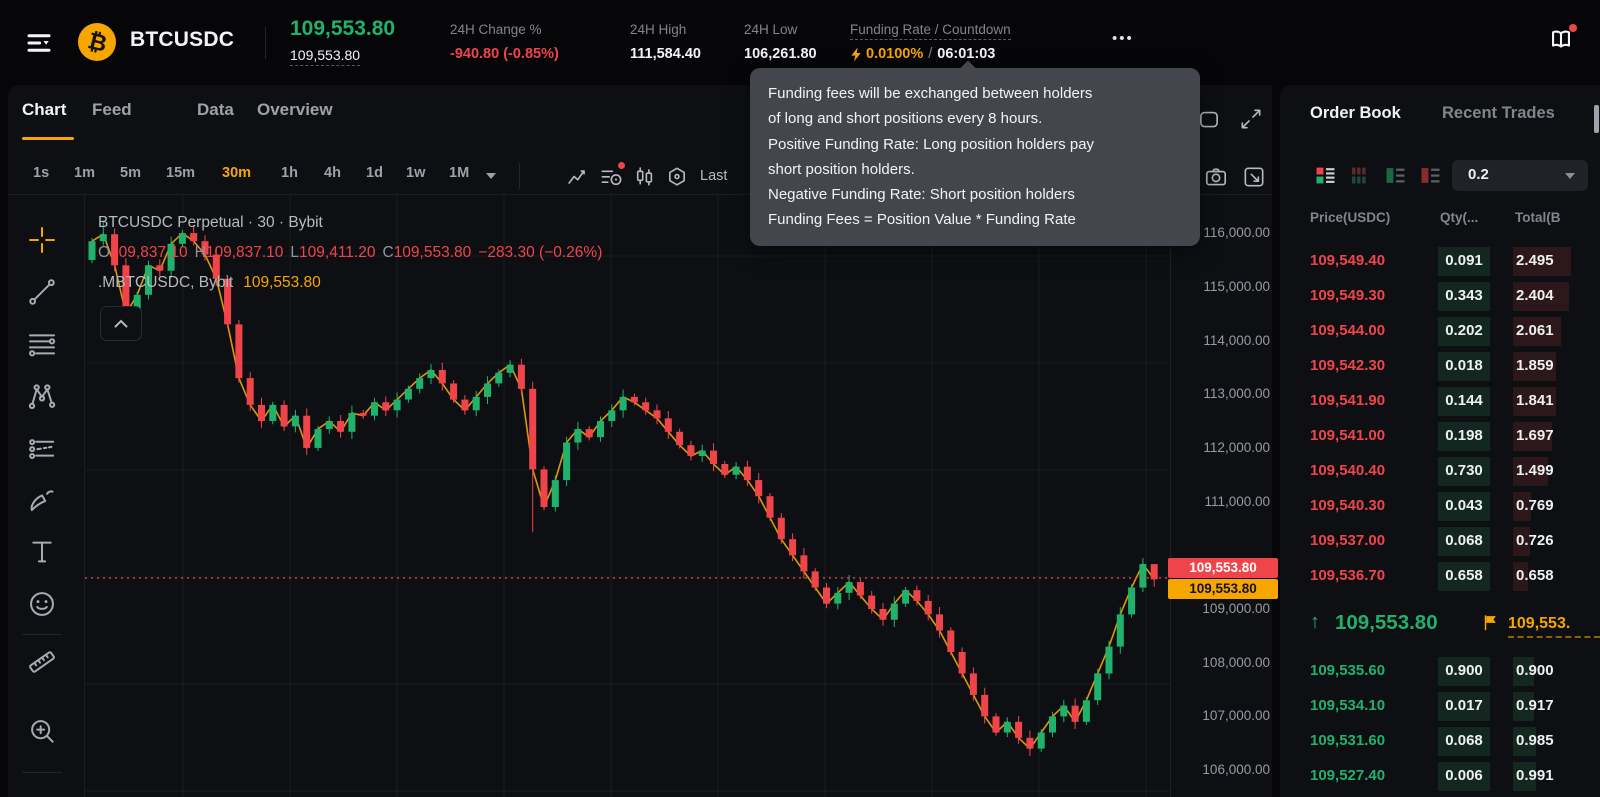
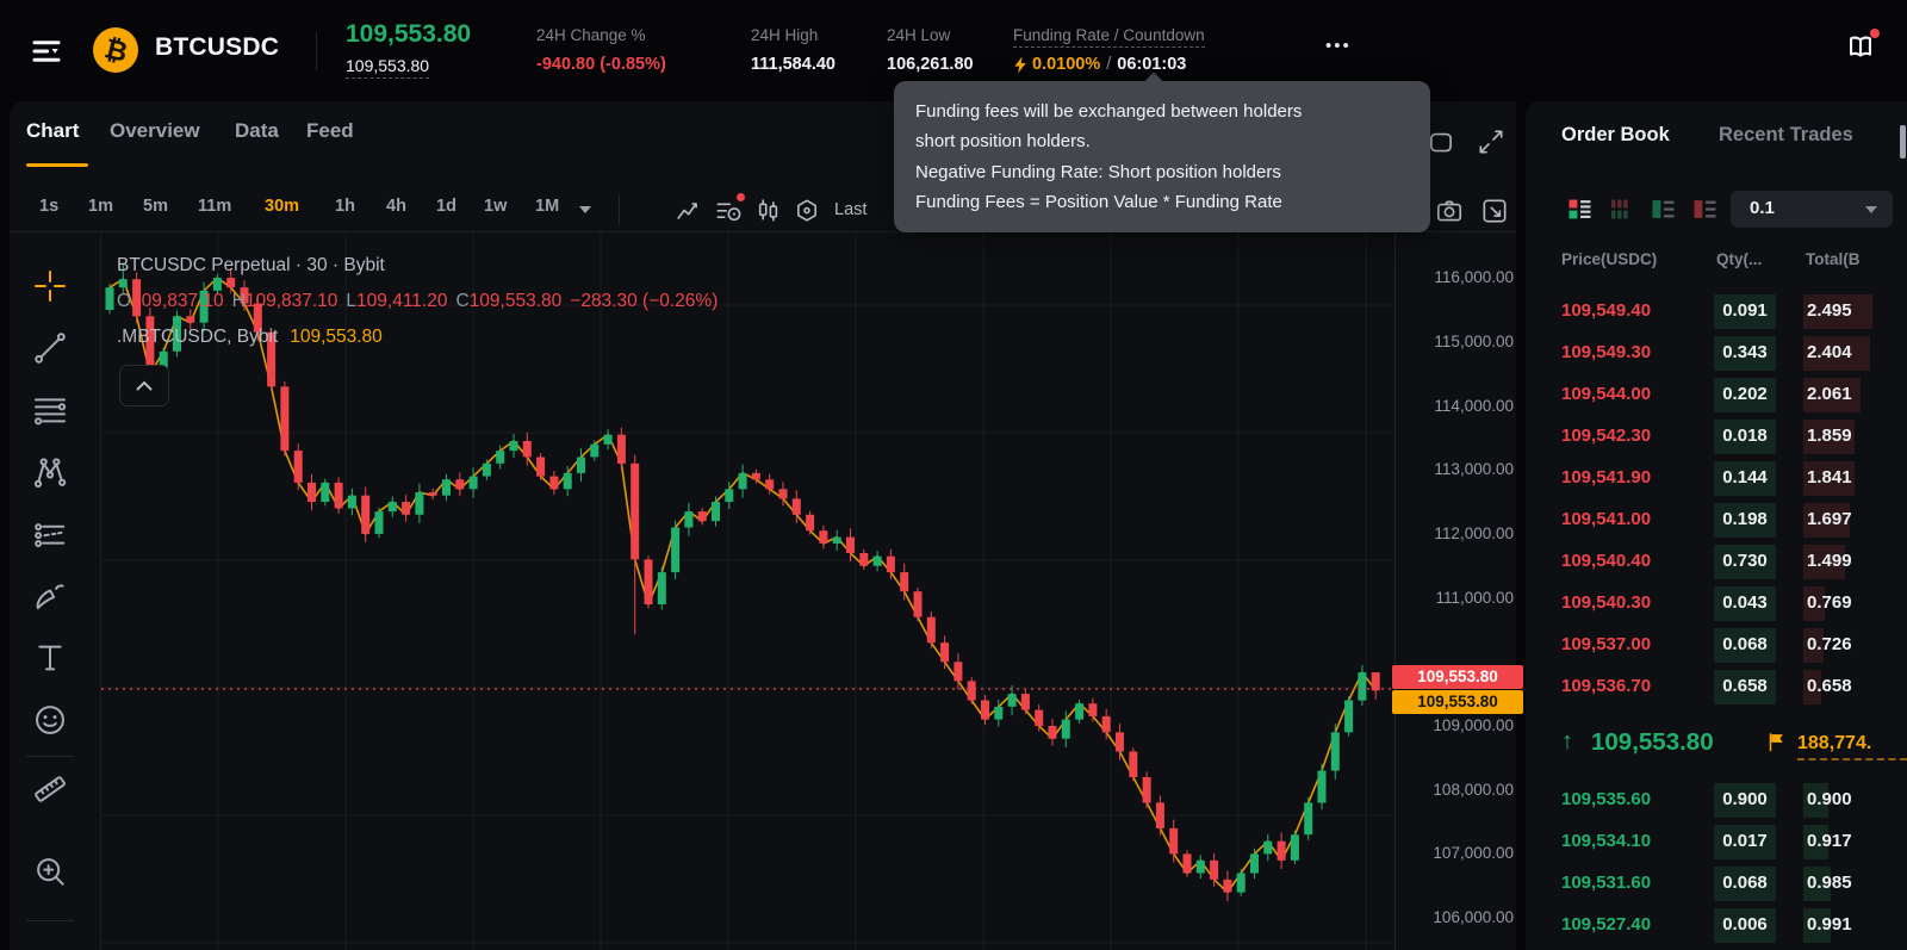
  BTCUSDC
  109,553.80
  109,553.80
  24H Change %
  -940.80 (-0.85%)
  24H High
  111,584.40
  24H Low
  106,261.80
  Funding Rate / Countdown
  0.0100%
  /
  06:01:03
  •••
  Chart
- Feed
+ Overview
  Data
- Overview
+ Feed
  1s
  1m
  5m
- 15m
+ 11m
  30m
  1h
  4h
  1d
  1w
  1M
  Last
  116,000.00
  115,000.00
  114,000.00
  113,000.00
  112,000.00
  111,000.00
  109,000.00
  108,000.00
  107,000.00
  106,000.00
  109,553.80
  109,553.80
  BTCUSDC Perpetual · 30 · Bybit
  O109,837.10 H109,837.10 L109,411.20 C109,553.80 −283.30 (−0.26%)
  .MBTCUSDC, Bybit 109,553.80
  Funding fees will be exchanged between holders
- of long and short positions every 8 hours.
- Positive Funding Rate: Long position holders pay
  short position holders.
  Negative Funding Rate: Short position holders
  Funding Fees = Position Value * Funding Rate
  Order Book
  Recent Trades
- 0.2
+ 0.1
  Price(USDC)
  Qty(...
  Total(B
  109,549.40
  0.091
  2.495
  109,549.30
  0.343
  2.404
  109,544.00
  0.202
  2.061
  109,542.30
  0.018
  1.859
  109,541.90
  0.144
  1.841
  109,541.00
  0.198
  1.697
  109,540.40
  0.730
  1.499
  109,540.30
  0.043
  0.769
  109,537.00
  0.068
  0.726
  109,536.70
  0.658
  0.658
  ↑
  109,553.80
- 109,553.
+ 188,774.
  109,535.60
  0.900
  0.900
  109,534.10
  0.017
  0.917
  109,531.60
  0.068
  0.985
  109,527.40
  0.006
  0.991
